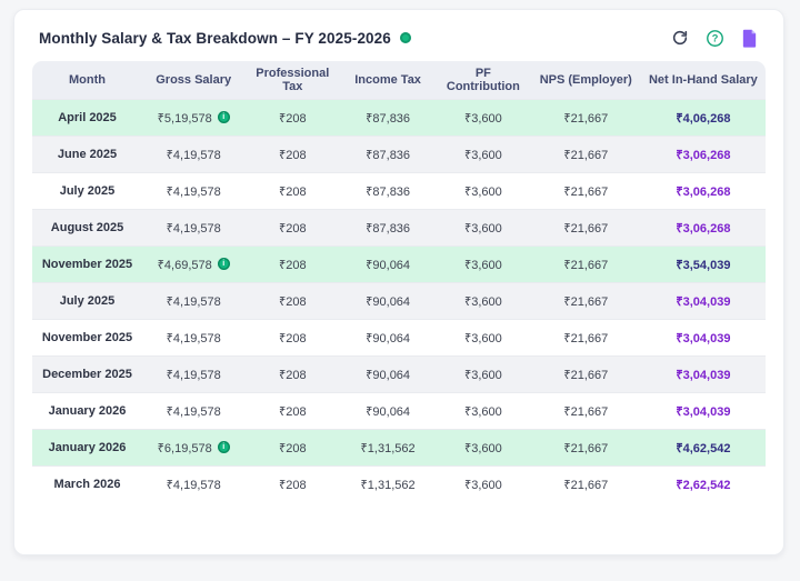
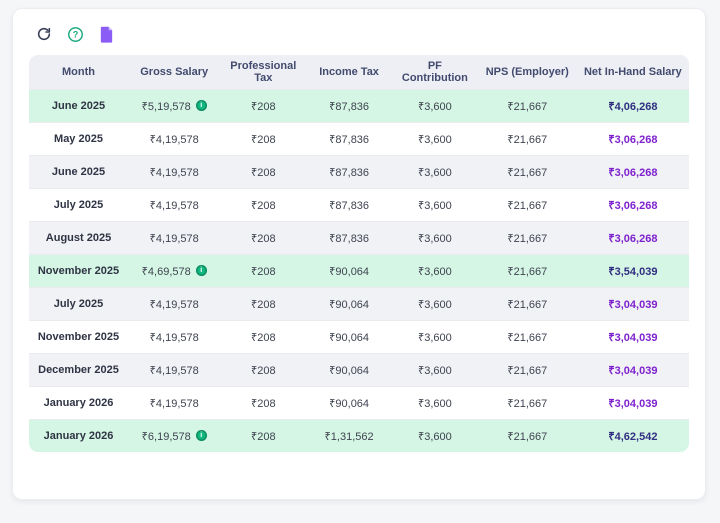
- Monthly Salary & Tax Breakdown – FY 2025-2026
  ?
  Month	Gross Salary	Professional Tax	Income Tax	PF Contribution	NPS (Employer)	Net In-Hand Salary
- April 2025	₹5,19,578	₹208	₹87,836	₹3,600	₹21,667	₹4,06,268
+ June 2025	₹5,19,578	₹208	₹87,836	₹3,600	₹21,667	₹4,06,268
+ May 2025	₹4,19,578	₹208	₹87,836	₹3,600	₹21,667	₹3,06,268
  June 2025	₹4,19,578	₹208	₹87,836	₹3,600	₹21,667	₹3,06,268
  July 2025	₹4,19,578	₹208	₹87,836	₹3,600	₹21,667	₹3,06,268
  August 2025	₹4,19,578	₹208	₹87,836	₹3,600	₹21,667	₹3,06,268
  November 2025	₹4,69,578	₹208	₹90,064	₹3,600	₹21,667	₹3,54,039
  July 2025	₹4,19,578	₹208	₹90,064	₹3,600	₹21,667	₹3,04,039
  November 2025	₹4,19,578	₹208	₹90,064	₹3,600	₹21,667	₹3,04,039
  December 2025	₹4,19,578	₹208	₹90,064	₹3,600	₹21,667	₹3,04,039
  January 2026	₹4,19,578	₹208	₹90,064	₹3,600	₹21,667	₹3,04,039
  January 2026	₹6,19,578	₹208	₹1,31,562	₹3,600	₹21,667	₹4,62,542
- March 2026	₹4,19,578	₹208	₹1,31,562	₹3,600	₹21,667	₹2,62,542
